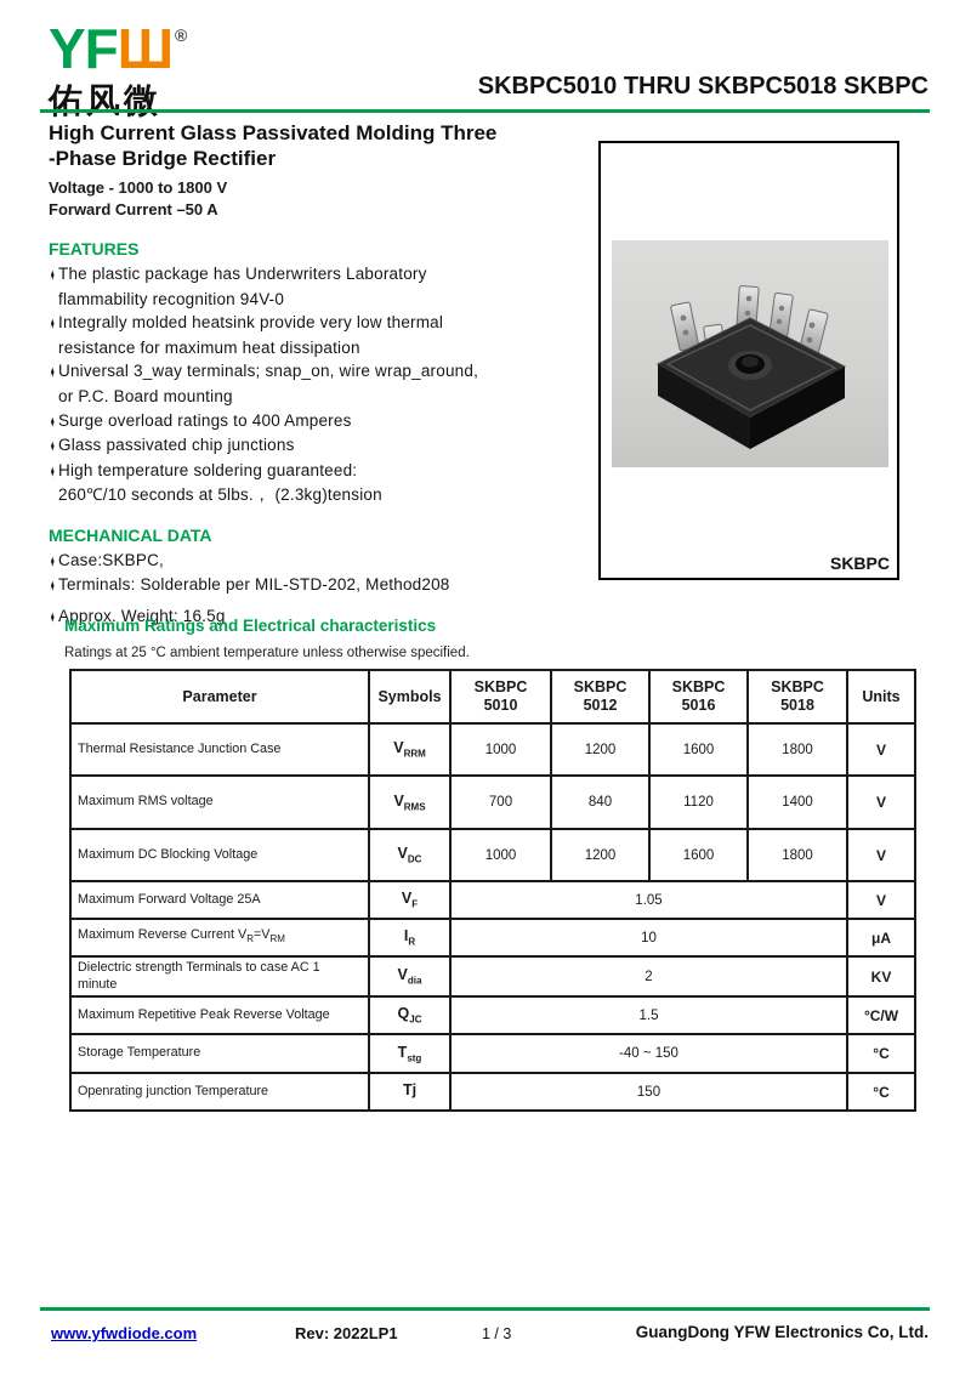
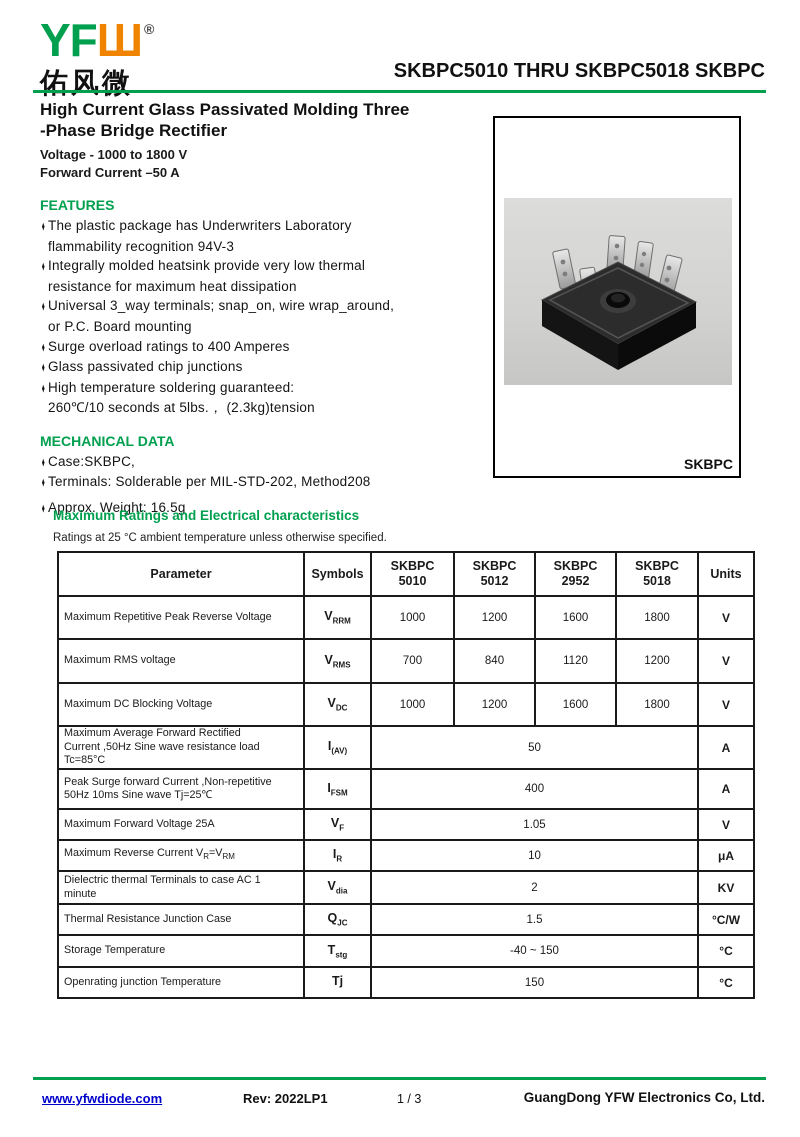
  YFШ ®
  佑风微
  SKBPC5010 THRU SKBPC5018 SKBPC
  High Current Glass Passivated Molding Three
  -Phase Bridge Rectifier
  Voltage - 1000 to 1800 V
  Forward Current –50 A
  FEATURES
  The plastic package has Underwriters Laboratory
- flammability recognition 94V-0
+ flammability recognition 94V-3
  Integrally molded heatsink provide very low thermal
  resistance for maximum heat dissipation
  Universal 3_way terminals; snap_on, wire wrap_around,
  or P.C. Board mounting
  Surge overload ratings to 400 Amperes
  Glass passivated chip junctions
  High temperature soldering guaranteed:
  260℃/10 seconds at 5lbs.， (2.3kg)tension
  MECHANICAL DATA
  Case:SKBPC,
  Terminals: Solderable per MIL-STD-202, Method208
  Approx. Weight: 16.5g
  SKBPC
  Maximum Ratings and Electrical characteristics
  Ratings at 25 °C ambient temperature unless otherwise specified.
- Parameter	Symbols	SKBPC5010	SKBPC5012	SKBPC5016	SKBPC5018	Units
+ Parameter	Symbols	SKBPC5010	SKBPC5012	SKBPC2952	SKBPC5018	Units
- Thermal Resistance Junction Case	VRRM	1000	1200	1600	1800	V
+ Maximum Repetitive Peak Reverse Voltage	VRRM	1000	1200	1600	1800	V
- Maximum RMS voltage	VRMS	700	840	1120	1400	V
+ Maximum RMS voltage	VRMS	700	840	1120	1200	V
  Maximum DC Blocking Voltage	VDC	1000	1200	1600	1800	V
+ Maximum Average Forward RectifiedCurrent ,50Hz Sine wave resistance load Tc=85°C	I(AV)	50	A
+ Peak Surge forward Current ,Non-repetitive50Hz 10ms Sine wave Tj=25℃	IFSM	400	A
  Maximum Forward Voltage 25A	VF	1.05	V
  Maximum Reverse Current VR=VRM	IR	10	μA
- Dielectric strength Terminals to case AC 1minute	Vdia	2	KV
+ Dielectric thermal Terminals to case AC 1minute	Vdia	2	KV
- Maximum Repetitive Peak Reverse Voltage	QJC	1.5	°C/W
+ Thermal Resistance Junction Case	QJC	1.5	°C/W
  Storage Temperature	Tstg	-40 ~ 150	°C
  Openrating junction Temperature	Tj	150	°C
  www.yfwdiode.com
  Rev: 2022LP1
  1 / 3
  GuangDong YFW Electronics Co, Ltd.
